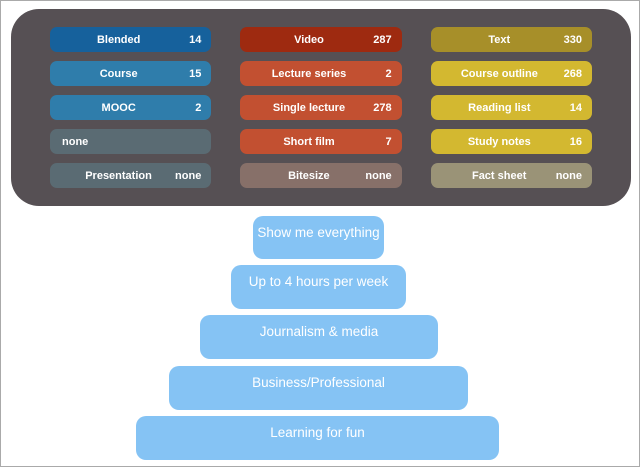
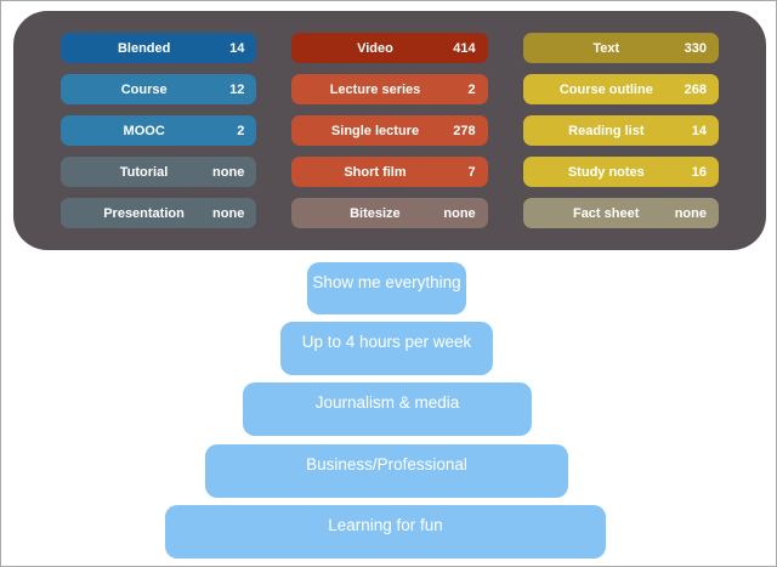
  Blended
  14
  Video
- 287
+ 414
  Text
  330
  Course
- 15
+ 12
  Lecture series
  2
  Course outline
  268
  MOOC
  2
  Single lecture
  278
  Reading list
  14
+ Tutorial
  none
  Short film
  7
  Study notes
  16
  Presentation
  none
  Bitesize
  none
  Fact sheet
  none
  Show me everything
  Up to 4 hours per week
  Journalism & media
  Business/Professional
  Learning for fun
